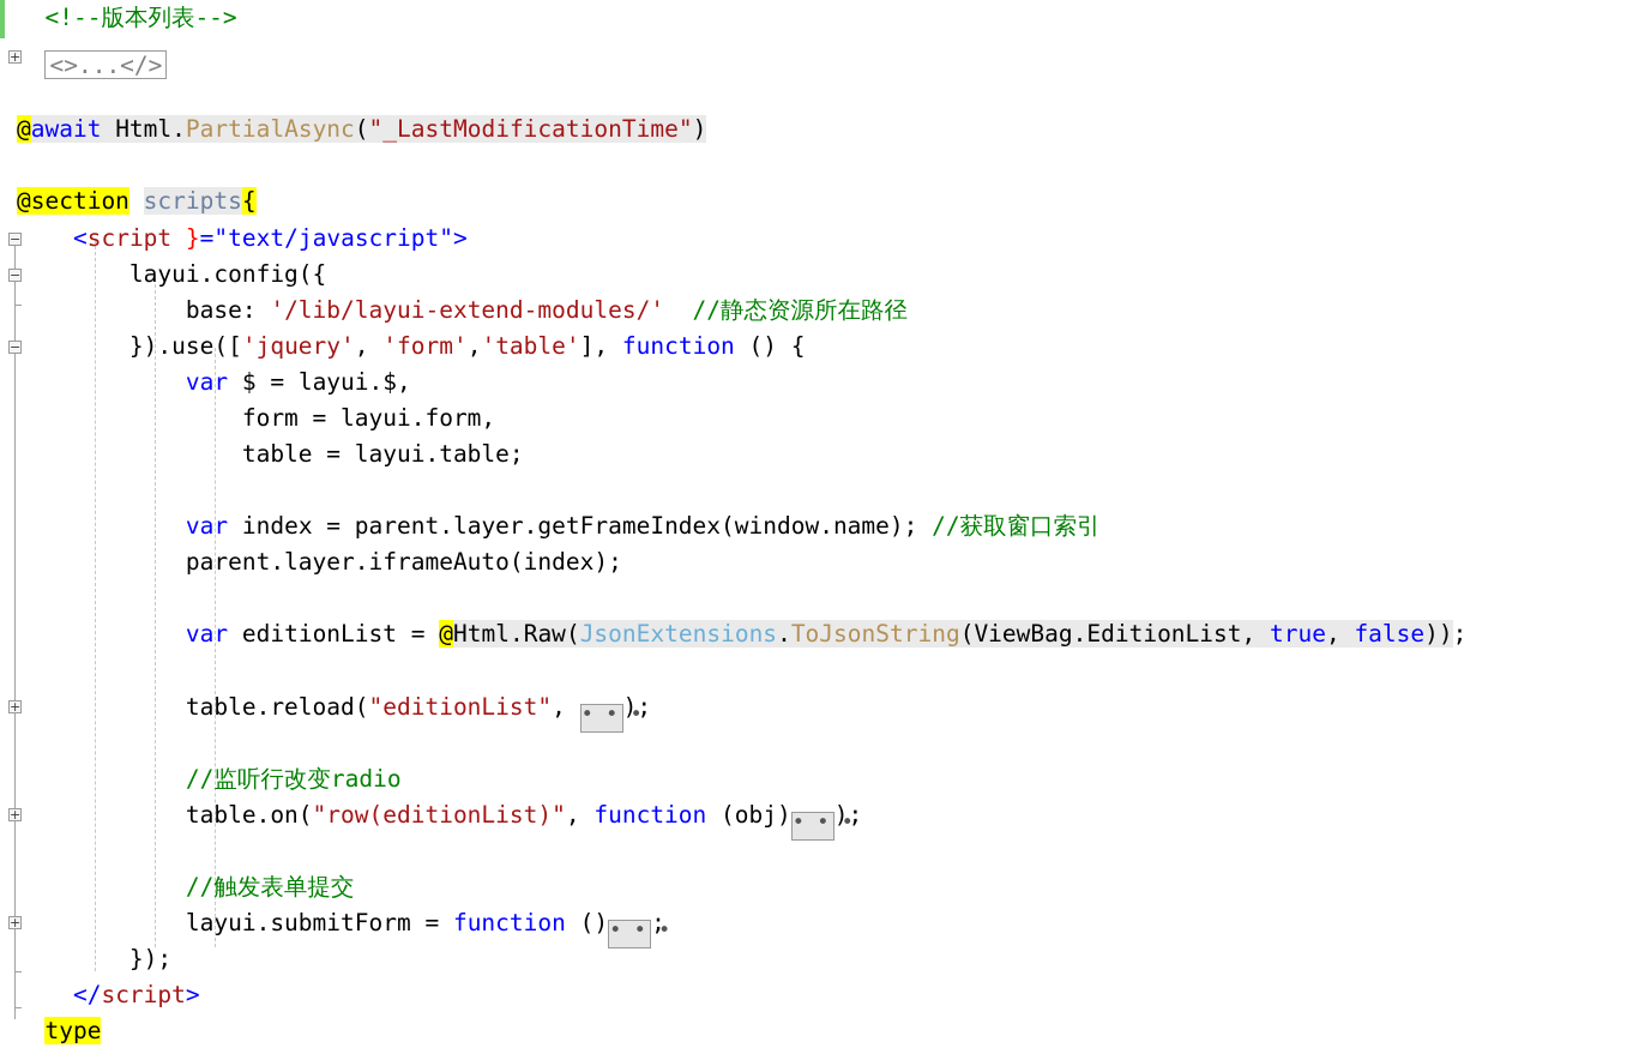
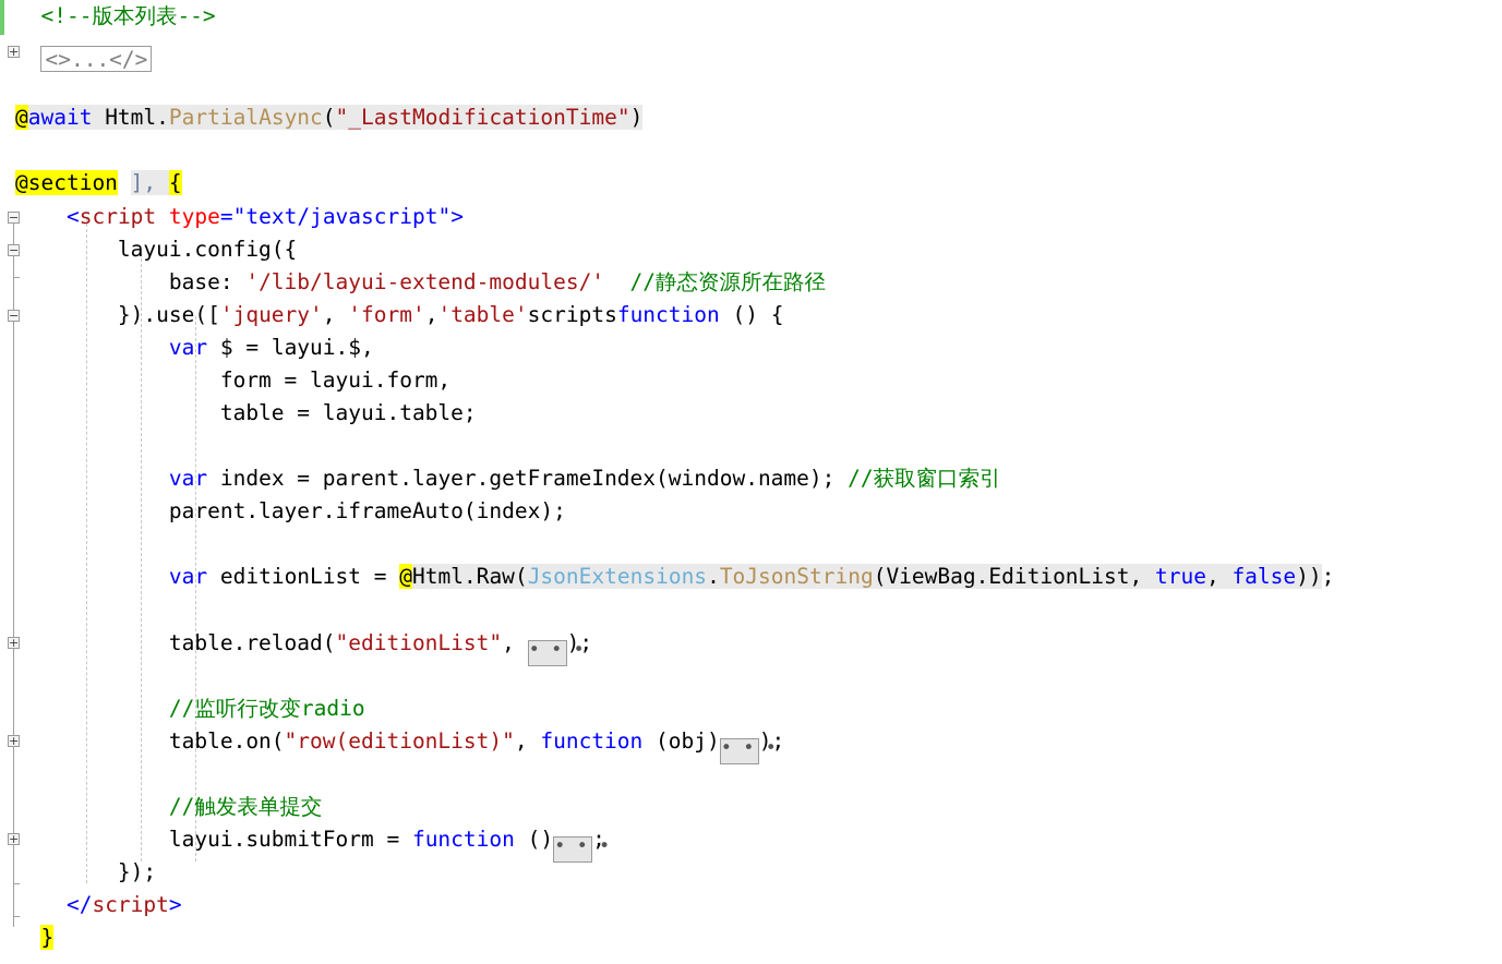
  <!--版本列表-->
  <>...</>
  @await Html.PartialAsync("_LastModificationTime")
- @section scripts{
+ @section ], {
- <script }="text/javascript">
+ <script type="text/javascript">
  layui.config({
  base: '/lib/layui-extend-modules/' //静态资源所在路径
- }).use(['jquery', 'form','table'], function () {
+ }).use(['jquery', 'form','table'scriptsfunction () {
  var $ = layui.$,
  form = layui.form,
  table = layui.table;
  var index = parent.layer.getFrameIndex(window.name); //获取窗口索引
  parent.layer.iframeAuto(index);
  var editionList = @Html.Raw(JsonExtensions.ToJsonString(ViewBag.EditionList, true, false));
  table.reload("editionList", • • );
  //监听行改变radio
  table.on("row(editionList)", function (obj)• • );
  //触发表单提交
  layui.submitForm = function ()• • ;
  });
  </script>
- type
+ }
  +
  −
  −
  −
  +
  +
  +
